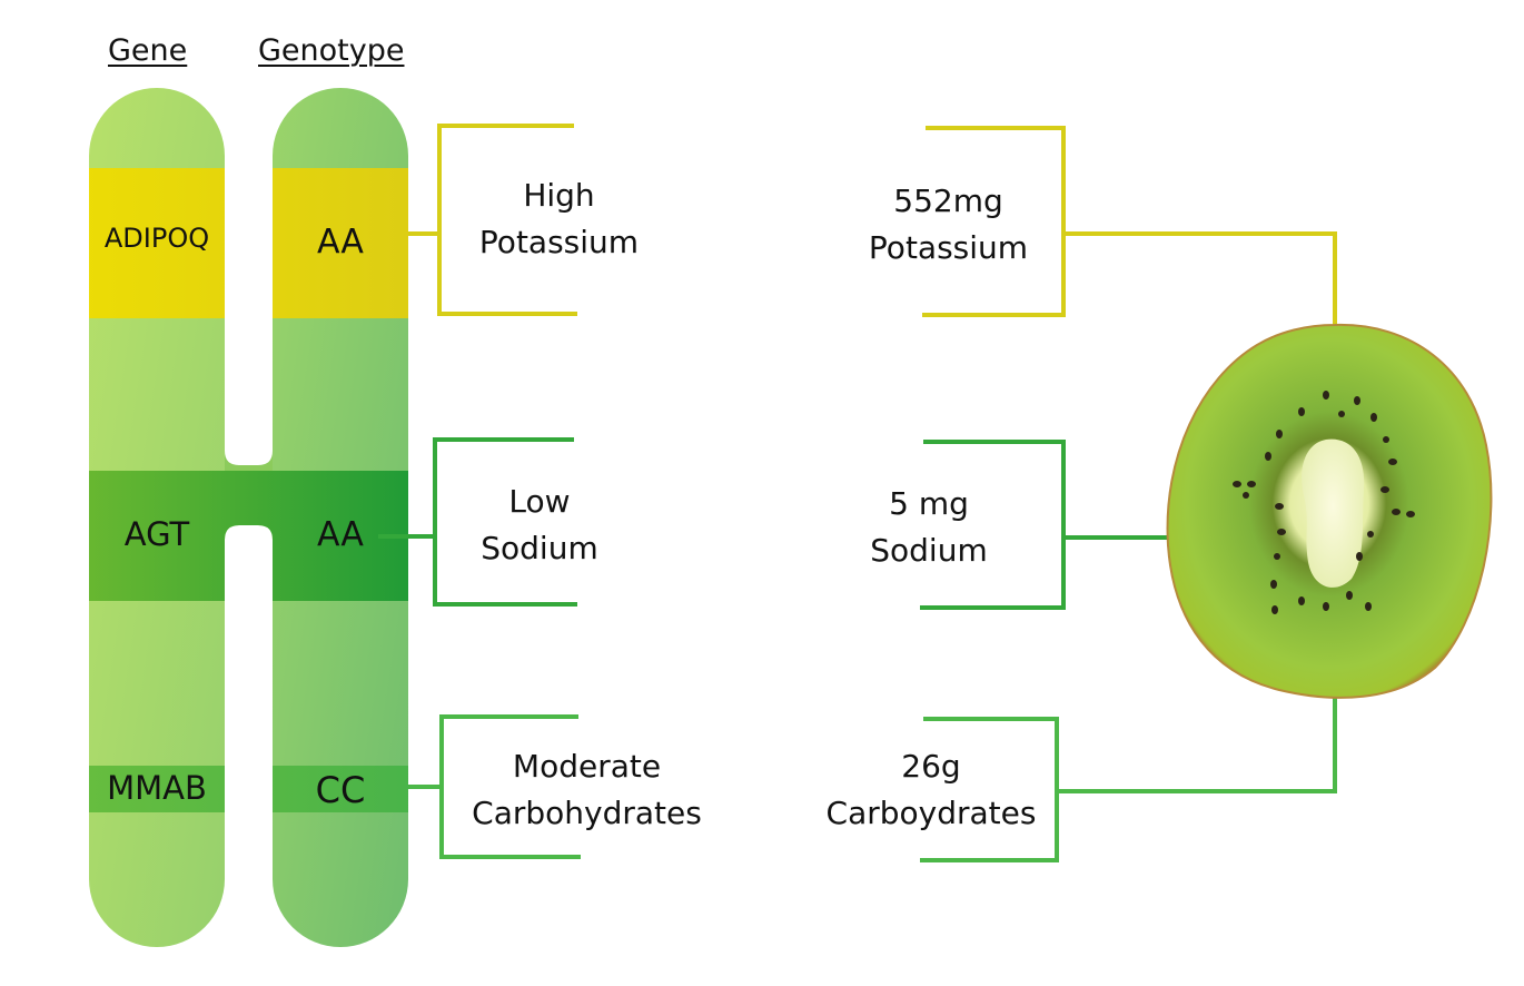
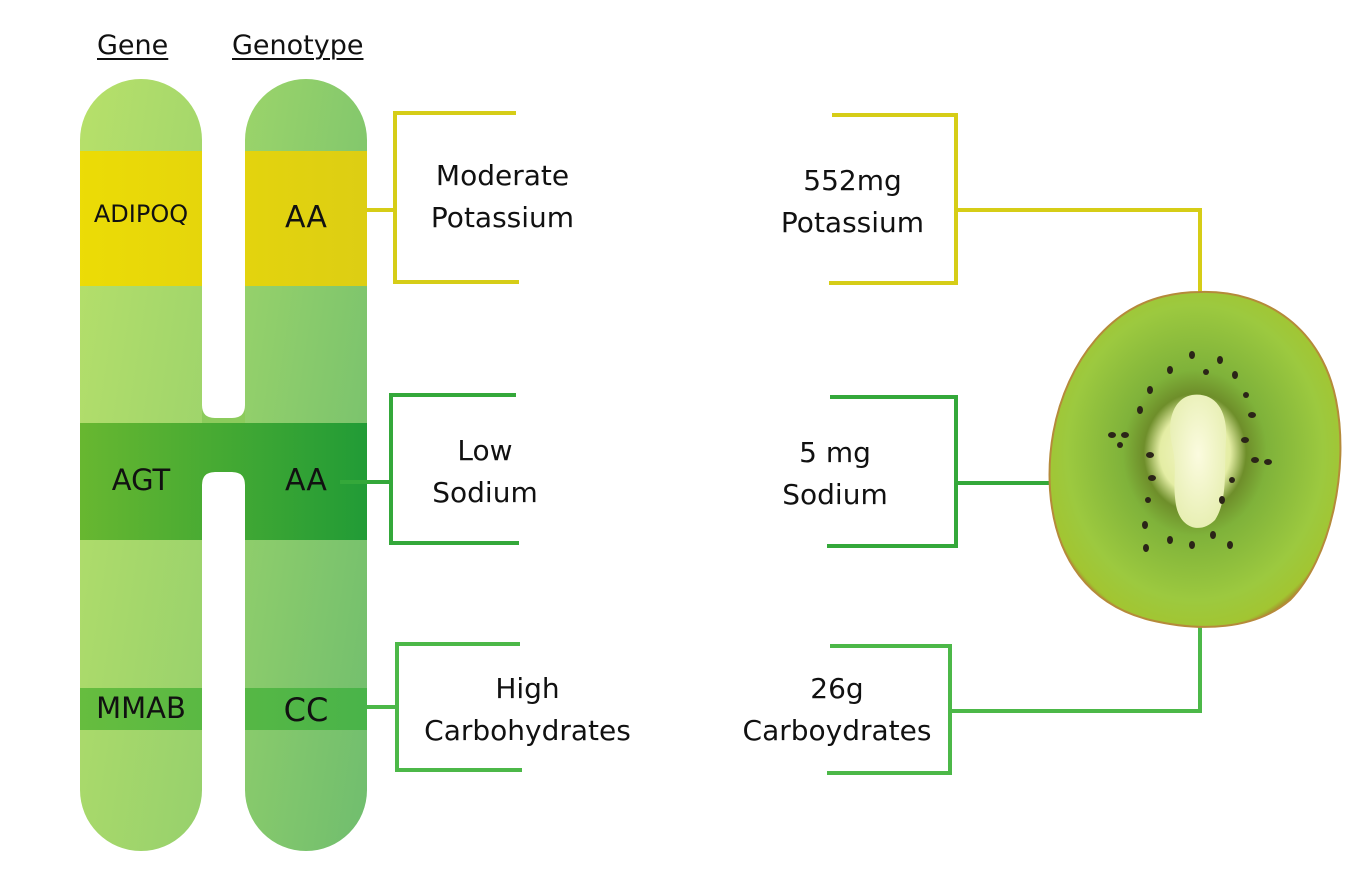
  Gene
  Genotype
  ADIPOQ
  AA
  AGT
  AA
  MMAB
  CC
- High
+ Moderate
  Potassium
  Low
  Sodium
- Moderate
+ High
  Carbohydrates
  552mg
  Potassium
  5 mg
  Sodium
  26g
  Carboydrates
